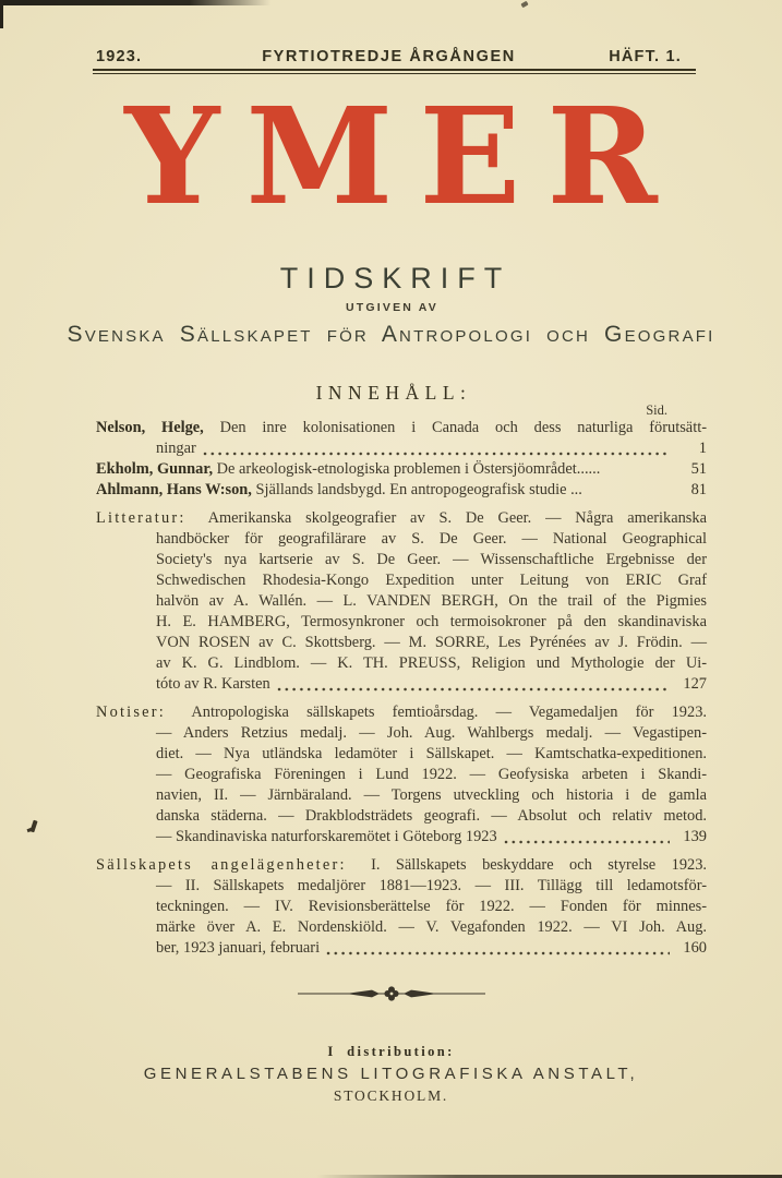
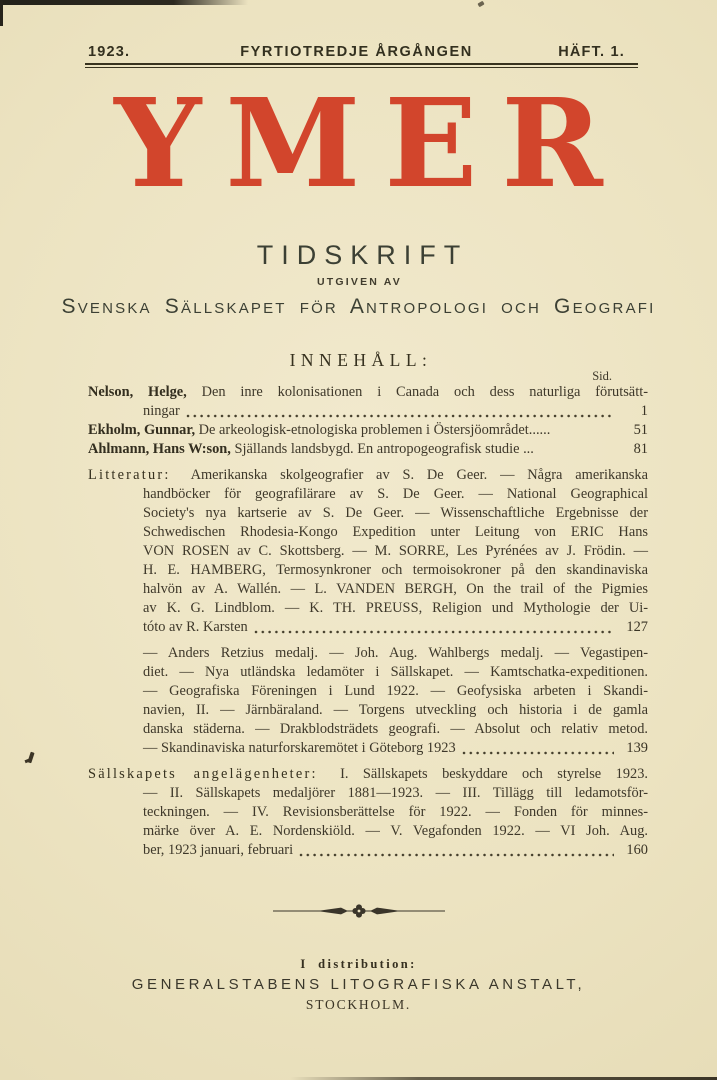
  1923.
  FYRTIOTREDJE ÅRGÅNGEN
  HÄFT. 1.
  YMER
  TIDSKRIFT
  UTGIVEN AV
  Svenska Sällskapet för Antropologi och Geografi
  INNEHÅLL:
  Sid.
  Nelson, Helge, Den inre kolonisationen i Canada och dess naturliga förutsätt-
  ningar
  1
  Ekholm, Gunnar, De arkeologisk-etnologiska problemen i Östersjöområdet......
  51
  Ahlmann, Hans W:son, Själlands landsbygd. En antropogeografisk studie ...
  81
  Litteratur: Amerikanska skolgeografier av S. De Geer. — Några amerikanska
  handböcker för geografilärare av S. De Geer. — National Geographical
  Society's nya kartserie av S. De Geer. — Wissenschaftliche Ergebnisse der
- Schwedischen Rhodesia-Kongo Expedition unter Leitung von ERIC Graf
+ Schwedischen Rhodesia-Kongo Expedition unter Leitung von ERIC Hans
- halvön av A. Wallén. — L. VANDEN BERGH, On the trail of the Pigmies
+ VON ROSEN av C. Skottsberg. — M. SORRE, Les Pyrénées av J. Frödin. —
  H. E. HAMBERG, Termosynkroner och termoisokroner på den skandinaviska
- VON ROSEN av C. Skottsberg. — M. SORRE, Les Pyrénées av J. Frödin. —
+ halvön av A. Wallén. — L. VANDEN BERGH, On the trail of the Pigmies
  av K. G. Lindblom. — K. TH. PREUSS, Religion und Mythologie der Ui-
  tóto av R. Karsten
  127
- Notiser: Antropologiska sällskapets femtioårsdag. — Vegamedaljen för 1923.
  — Anders Retzius medalj. — Joh. Aug. Wahlbergs medalj. — Vegastipen-
  diet. — Nya utländska ledamöter i Sällskapet. — Kamtschatka-expeditionen.
  — Geografiska Föreningen i Lund 1922. — Geofysiska arbeten i Skandi-
  navien, II. — Järnbäraland. — Torgens utveckling och historia i de gamla
  danska städerna. — Drakblodsträdets geografi. — Absolut och relativ metod.
  — Skandinaviska naturforskaremötet i Göteborg 1923
  139
  Sällskapets angelägenheter: I. Sällskapets beskyddare och styrelse 1923.
  — II. Sällskapets medaljörer 1881—1923. — III. Tillägg till ledamotsför-
  teckningen. — IV. Revisionsberättelse för 1922. — Fonden för minnes-
  märke över A. E. Nordenskiöld. — V. Vegafonden 1922. — VI Joh. Aug.
  ber, 1923 januari, februari
  160
  I distribution:
  GENERALSTABENS LITOGRAFISKA ANSTALT,
  STOCKHOLM.
